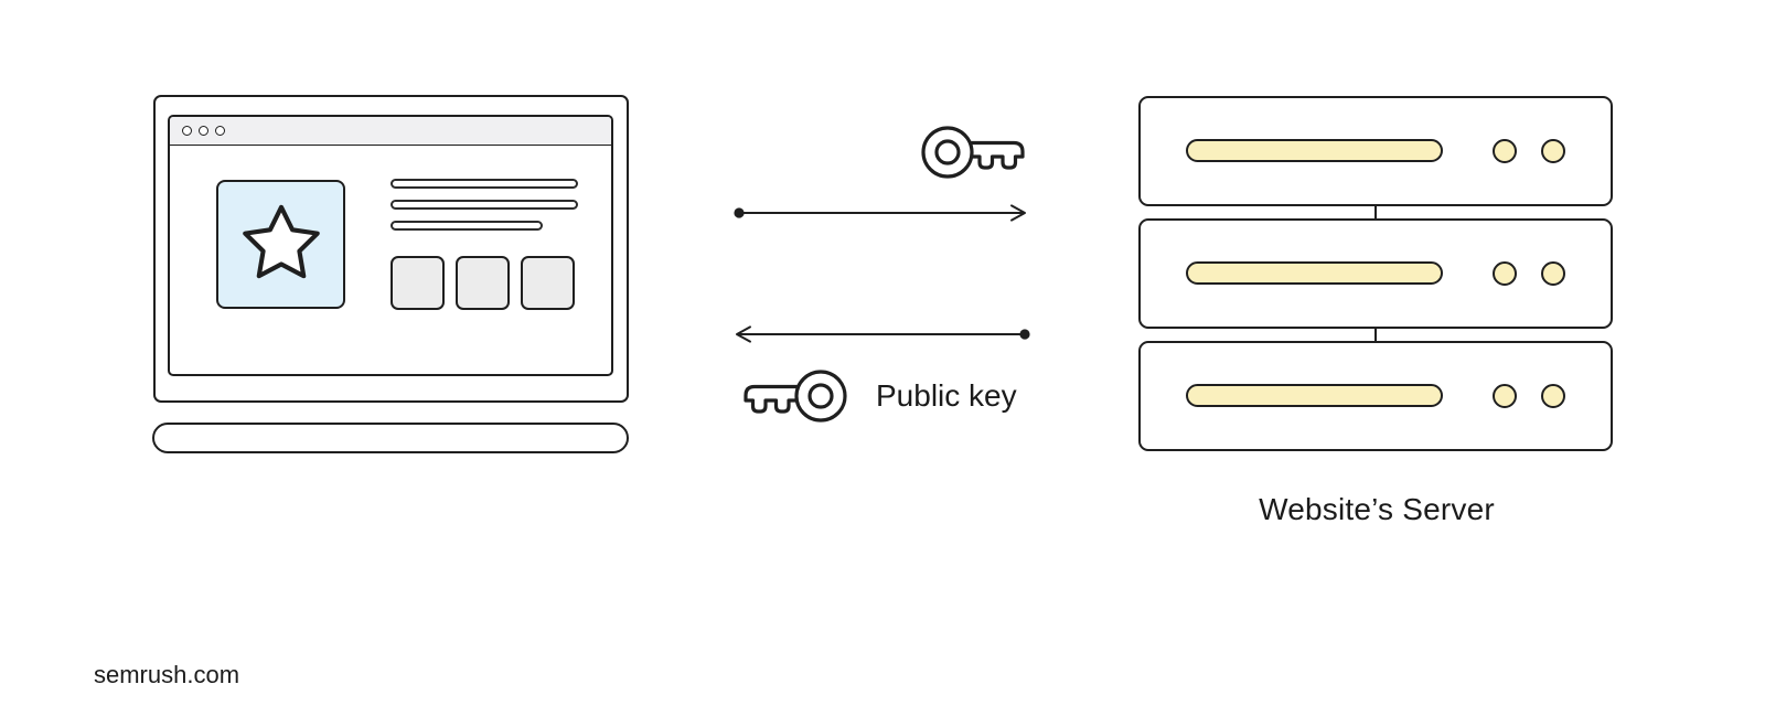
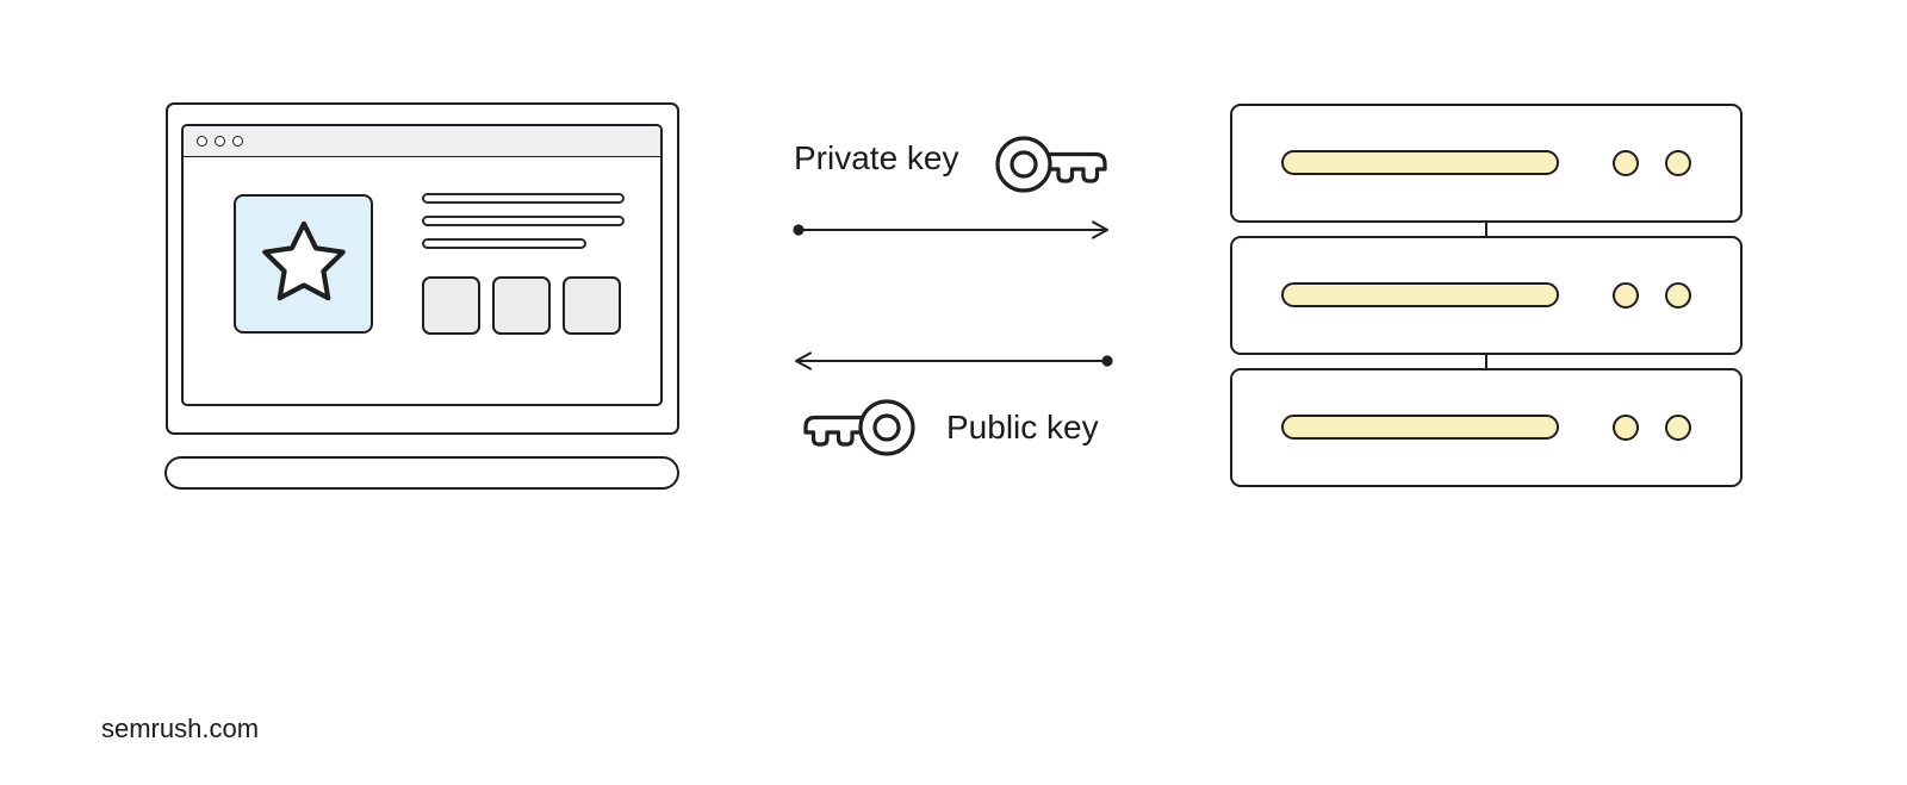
+ Private key
  Public key
- Website’s Server
  semrush.com
